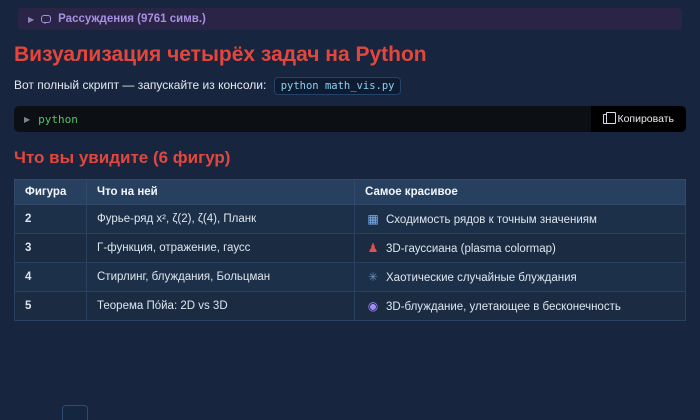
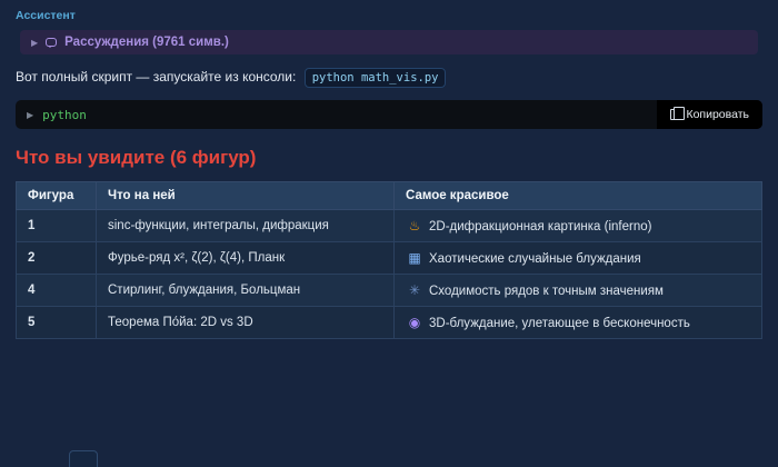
+ Ассистент
  ▶
  Рассуждения (9761 симв.)
- Визуализация четырёх задач на Python
  Вот полный скрипт — запускайте из консоли: python math_vis.py
  ▶
  python
  Копировать
  Что вы увидите (6 фигур)
  Фигура	Что на ней	Самое красивое
+ 1	sinc-функции, интегралы, дифракция	♨ 2D-дифракционная картинка (inferno)
- 2	Фурье-ряд x², ζ(2), ζ(4), Планк	▦ Сходимость рядов к точным значениям
+ 2	Фурье-ряд x², ζ(2), ζ(4), Планк	▦ Хаотические случайные блуждания
- 3	Γ-функция, отражение, гаусс	♟ 3D-гауссиана (plasma colormap)
- 4	Стирлинг, блуждания, Больцман	✳ Хаотические случайные блуждания
+ 4	Стирлинг, блуждания, Больцман	✳ Сходимость рядов к точным значениям
  5	Теорема По́йа: 2D vs 3D	◉ 3D-блуждание, улетающее в бесконечность
